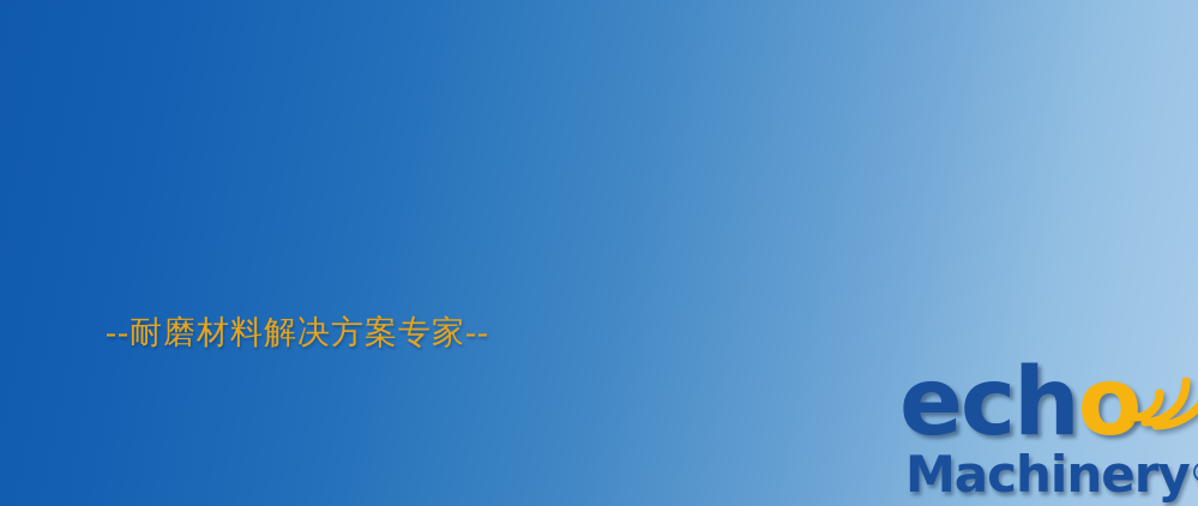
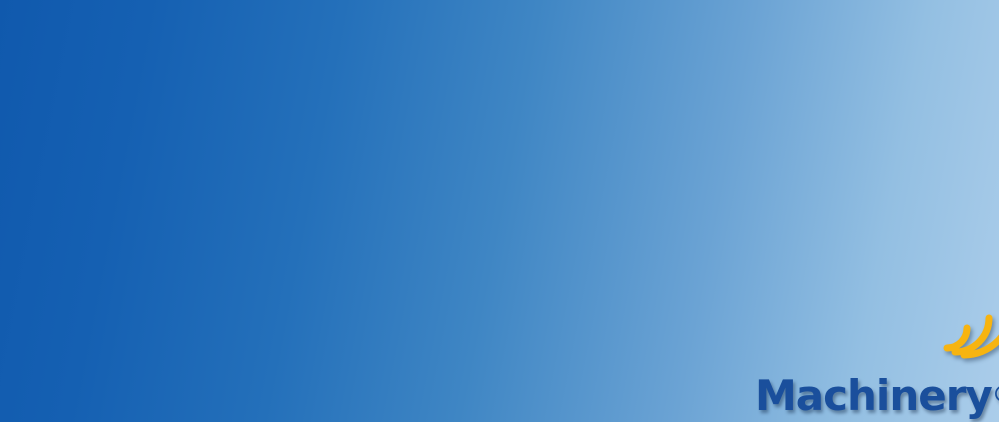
- --耐磨材料解决方案专家--
- echo
  Machinery
